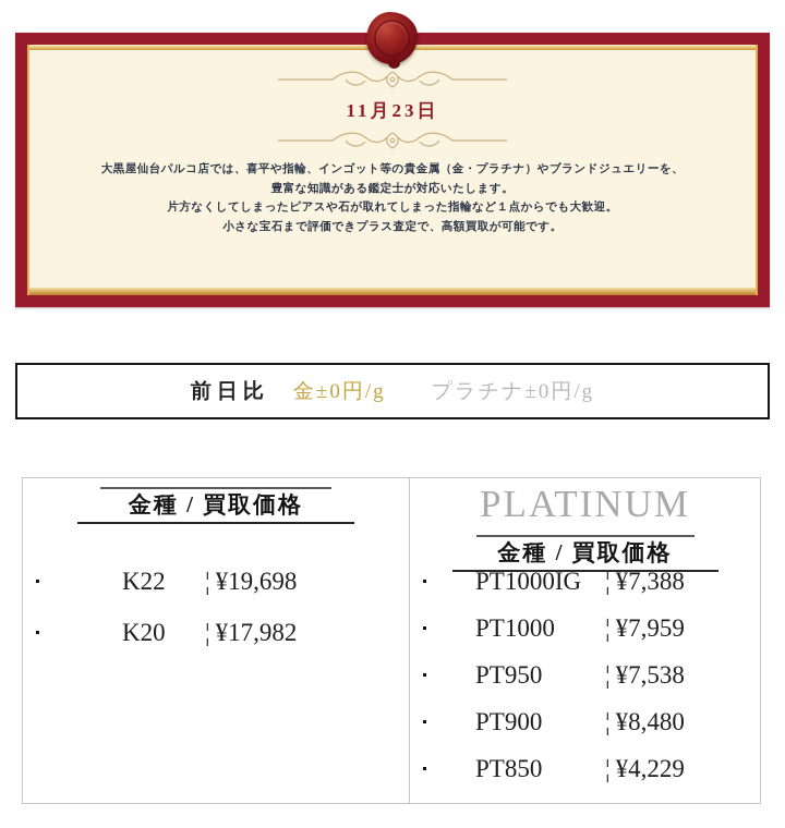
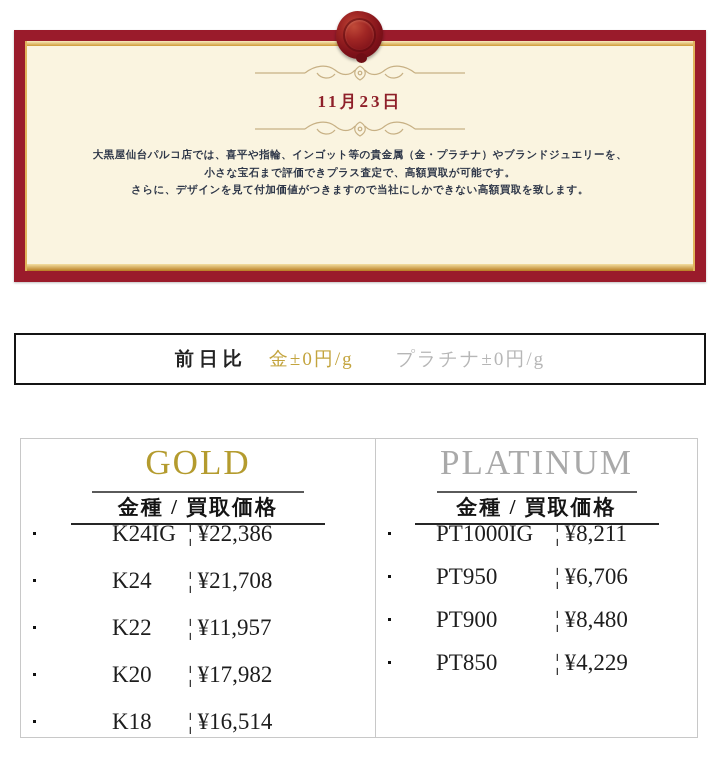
  11月23日
  大黒屋仙台パルコ店では、喜平や指輪、インゴット等の貴金属（金・プラチナ）やブランドジュエリーを、
- 豊富な知識がある鑑定士が対応いたします。
- 片方なくしてしまったピアスや石が取れてしまった指輪など１点からでも大歓迎。
  小さな宝石まで評価できプラス査定で、高額買取が可能です。
+ さらに、デザインを見て付加価値がつきますので当社にしかできない高額買取を致します。
  前日比
  金±0円/g
  プラチナ±0円/g
+ GOLD
  金種 / 買取価格
+ K24IG ¦ ¥22,386
+ K24 ¦ ¥21,708
- K22 ¦ ¥19,698
+ K22 ¦ ¥11,957
  K20 ¦ ¥17,982
+ K18 ¦ ¥16,514
  PLATINUM
  金種 / 買取価格
- PT1000IG ¦ ¥7,388
+ PT1000IG ¦ ¥8,211
- PT1000 ¦ ¥7,959
- PT950 ¦ ¥7,538
+ PT950 ¦ ¥6,706
  PT900 ¦ ¥8,480
  PT850 ¦ ¥4,229
